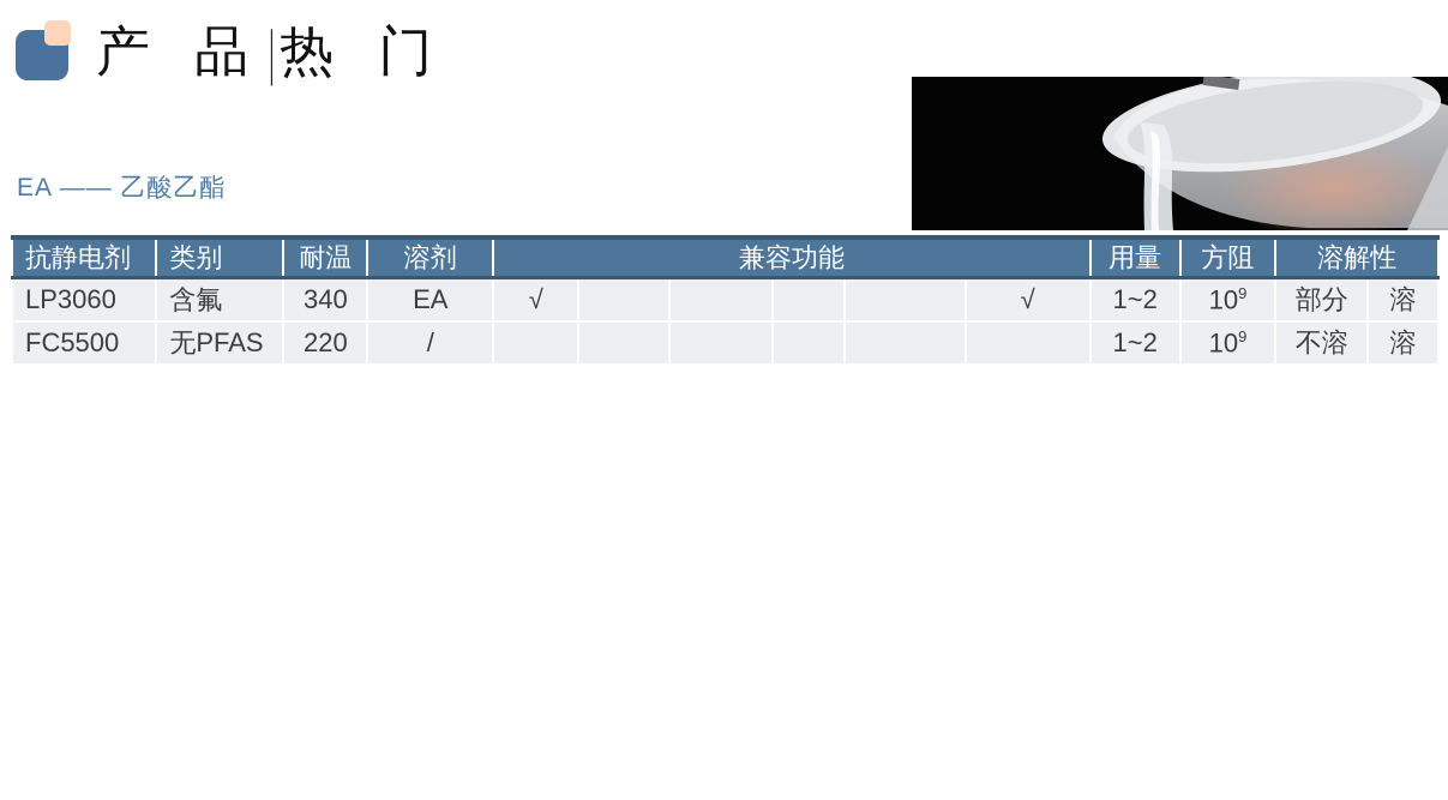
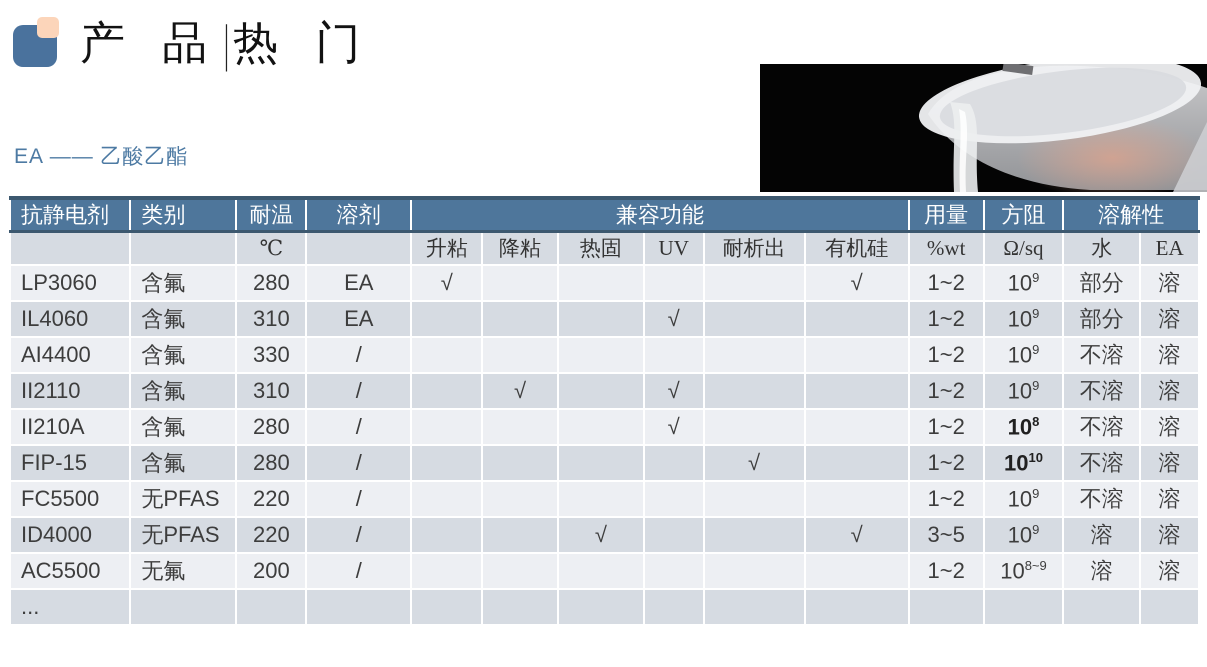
  产 品|热 门
  EA —— 乙酸乙酯
  抗静电剂	类别	耐温	溶剂	兼容功能	用量	方阻	溶解性
+ 		℃		升粘	降粘	热固	UV	耐析出	有机硅	%wt	Ω/sq	水	EA
- LP3060	含氟	340	EA	√					√	1~2	109	部分	溶
+ LP3060	含氟	280	EA	√					√	1~2	109	部分	溶
+ IL4060	含氟	310	EA				√			1~2	109	部分	溶
+ AI4400	含氟	330	/							1~2	109	不溶	溶
+ II2110	含氟	310	/		√		√			1~2	109	不溶	溶
+ II210A	含氟	280	/				√			1~2	108	不溶	溶
+ FIP-15	含氟	280	/					√		1~2	1010	不溶	溶
  FC5500	无PFAS	220	/							1~2	109	不溶	溶
+ ID4000	无PFAS	220	/			√			√	3~5	109	溶	溶
+ AC5500	无氟	200	/							1~2	108~9	溶	溶
+ ...
